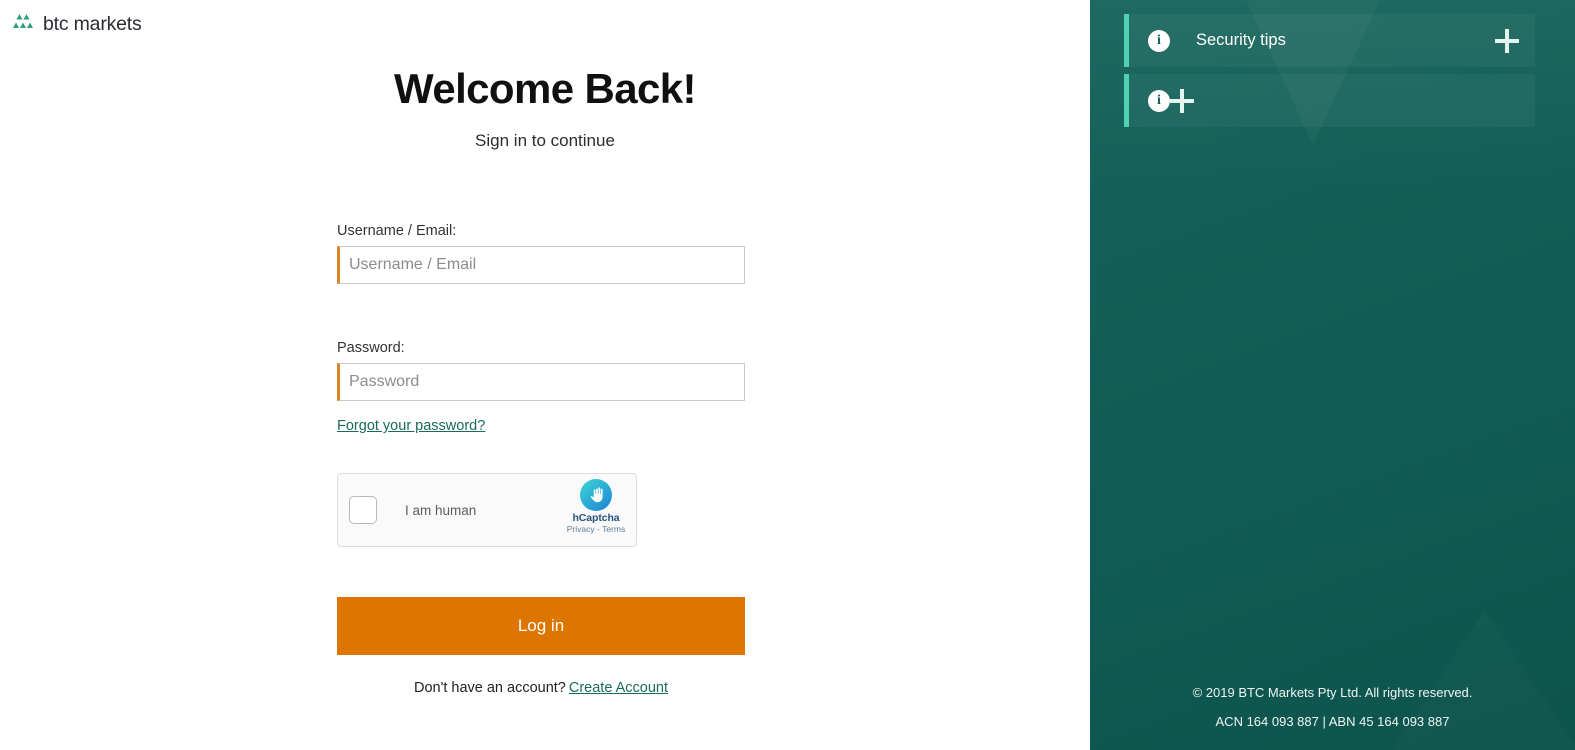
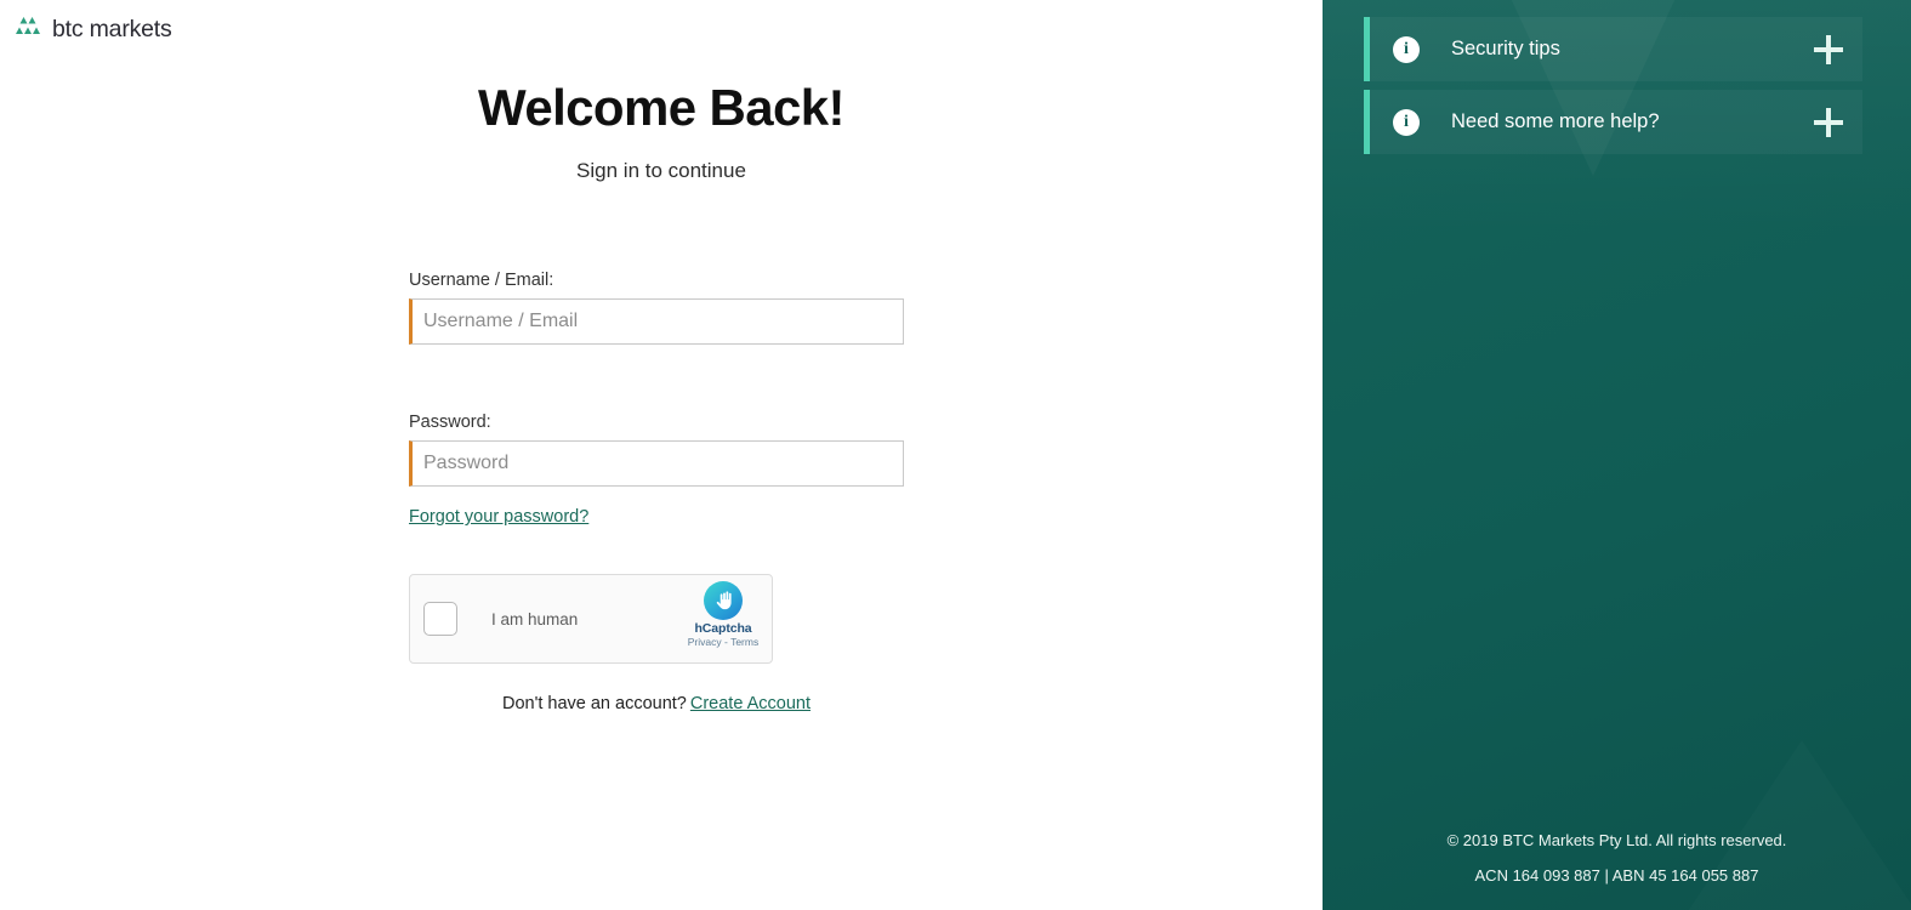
  btc markets
  Welcome Back!
  Sign in to continue
  Username / Email:
  Username / Email
  Password:
  Password
  Forgot your password?
  I am human
  hCaptcha
  Privacy - Terms
- Log in
  Don't have an account? Create Account
  i
  Security tips
  i
+ Need some more help?
  © 2019 BTC Markets Pty Ltd. All rights reserved.
- ACN 164 093 887 | ABN 45 164 093 887
+ ACN 164 093 887 | ABN 45 164 055 887
